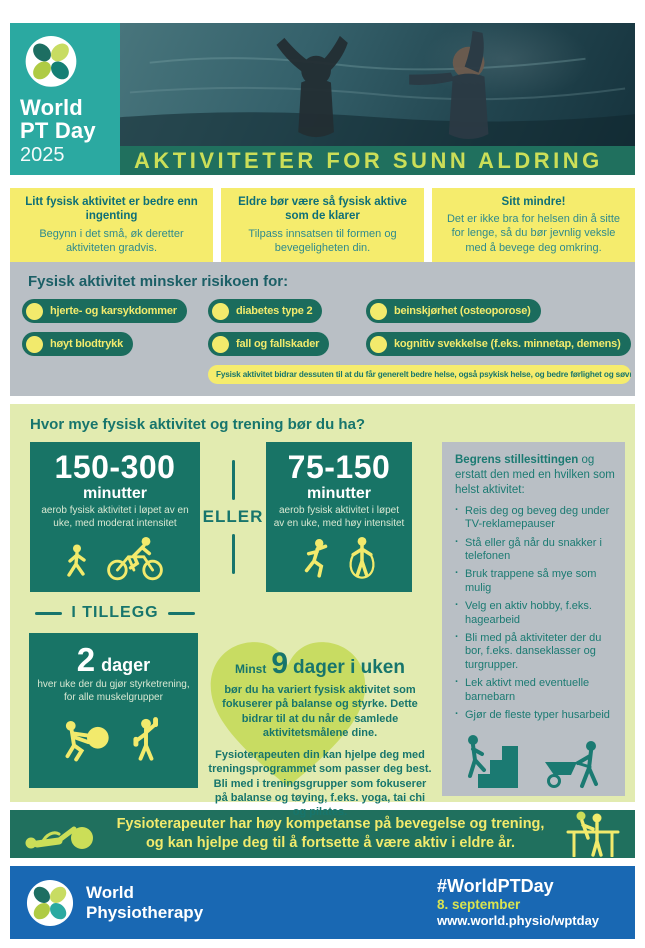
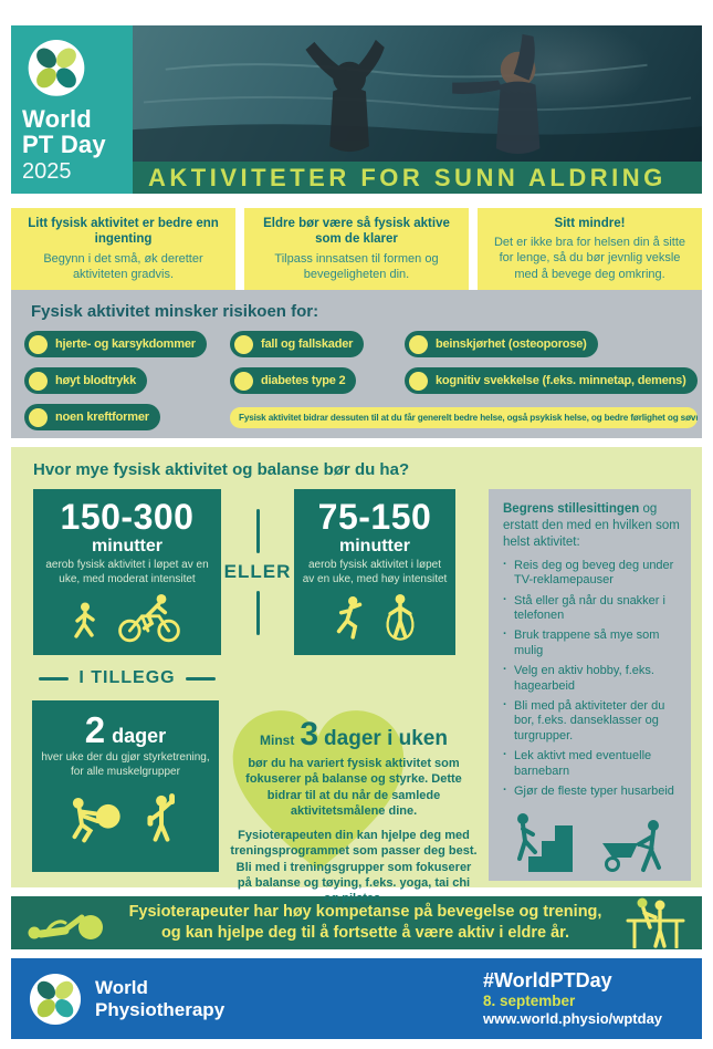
  World
  PT Day
  2025
  AKTIVITETER FOR SUNN ALDRING
  Litt fysisk aktivitet er bedre enn ingenting
  Begynn i det små, øk deretter aktiviteten gradvis.
  Eldre bør være så fysisk aktive som de klarer
  Tilpass innsatsen til formen og bevegeligheten din.
  Sitt mindre!
  Det er ikke bra for helsen din å sitte for lenge, så du bør jevnlig veksle med å bevege deg omkring.
  Fysisk aktivitet minsker risikoen for:
  hjerte- og karsykdommer
- diabetes type 2
+ fall og fallskader
  beinskjørhet (osteoporose)
  høyt blodtrykk
- fall og fallskader
+ diabetes type 2
  kognitiv svekkelse (f.eks. minnetap, demens)
+ noen kreftformer
  Fysisk aktivitet bidrar dessuten til at du får generelt bedre helse, også psykisk helse, og bedre førlighet og søv
- Hvor mye fysisk aktivitet og trening bør du ha?
+ Hvor mye fysisk aktivitet og balanse bør du ha?
  150-300
  minutter
  aerob fysisk aktivitet i løpet av en uke, med moderat intensitet
  ELLER
  75-150
  minutter
  aerob fysisk aktivitet i løpet av en uke, med høy intensitet
  I TILLEGG
  2
  dager
  hver uke der du gjør styrketrening, for alle muskelgrupper
  Minst
- 9
+ 3
  dager i uken
  bør du ha variert fysisk aktivitet som fokuserer på balanse og styrke. Dette bidrar til at du når de samlede aktivitetsmålene dine.
  Fysioterapeuten din kan hjelpe deg med treningsprogrammet som passer deg best. Bli med i treningsgrupper som fokuserer på balanse og tøying, f.eks. yoga, tai chi og pilates.
  Begrens stillesittingen og erstatt den med en hvilken som helst aktivitet:
  Reis deg og beveg deg under TV-reklamepauser
  Stå eller gå når du snakker i telefonen
  Bruk trappene så mye som mulig
  Velg en aktiv hobby, f.eks. hagearbeid
  Bli med på aktiviteter der du bor, f.eks. danseklasser og turgrupper.
  Lek aktivt med eventuelle barnebarn
  Gjør de fleste typer husarbeid
  Fysioterapeuter har høy kompetanse på bevegelse og trening, og kan hjelpe deg til å fortsette å være aktiv i eldre år.
  World
  Physiotherapy
  #WorldPTDay
  8. september
  www.world.physio/wptday
